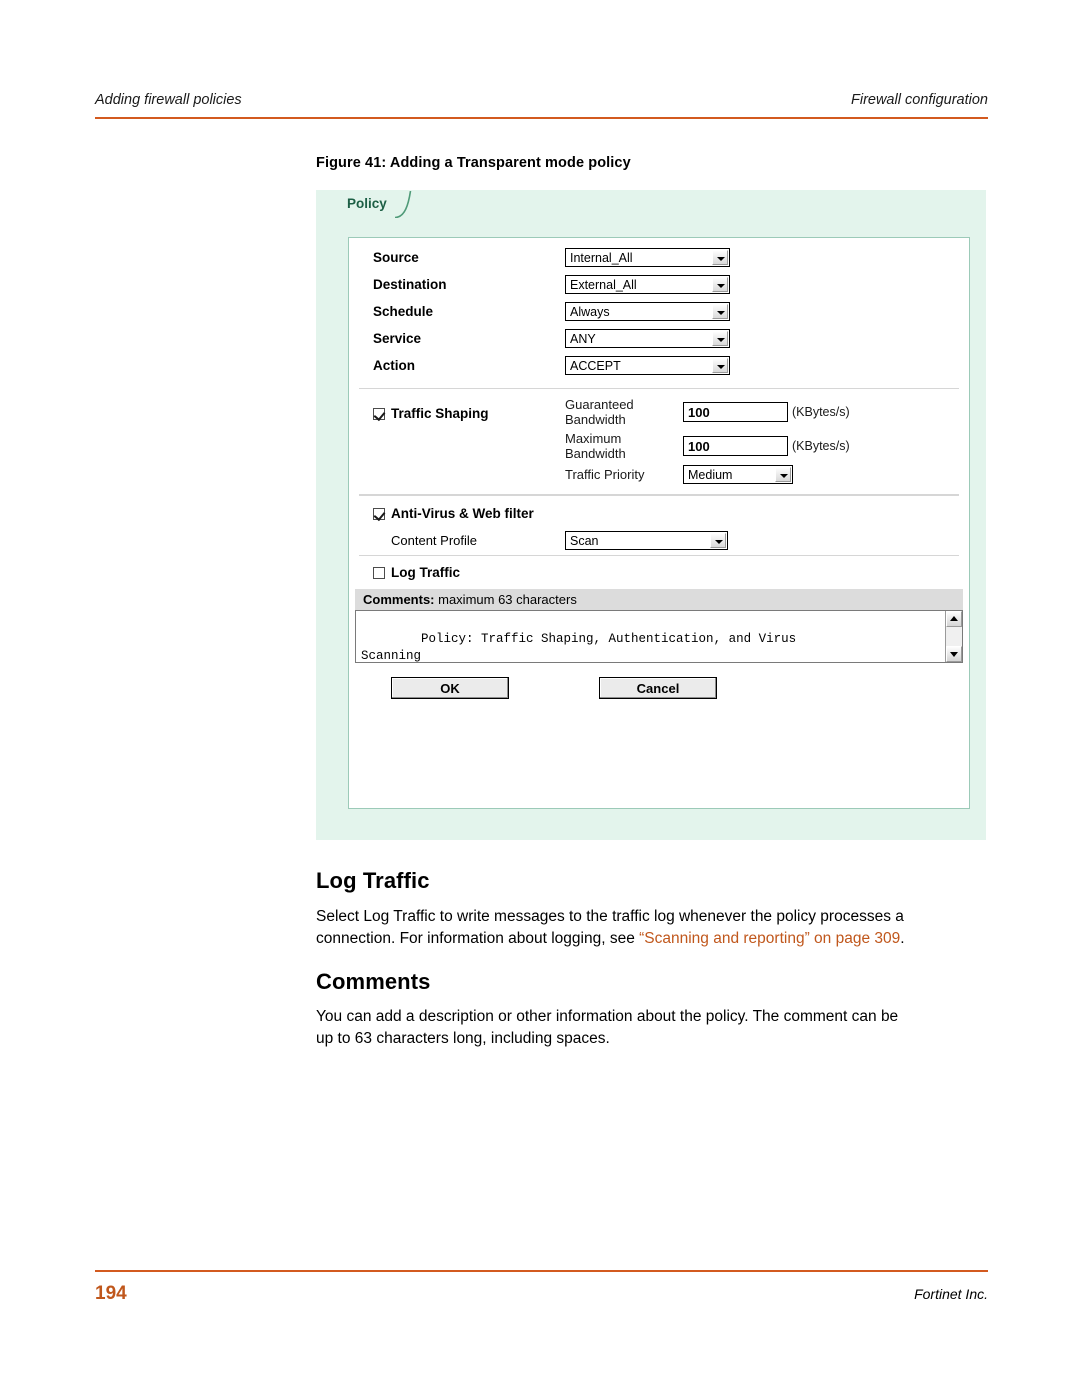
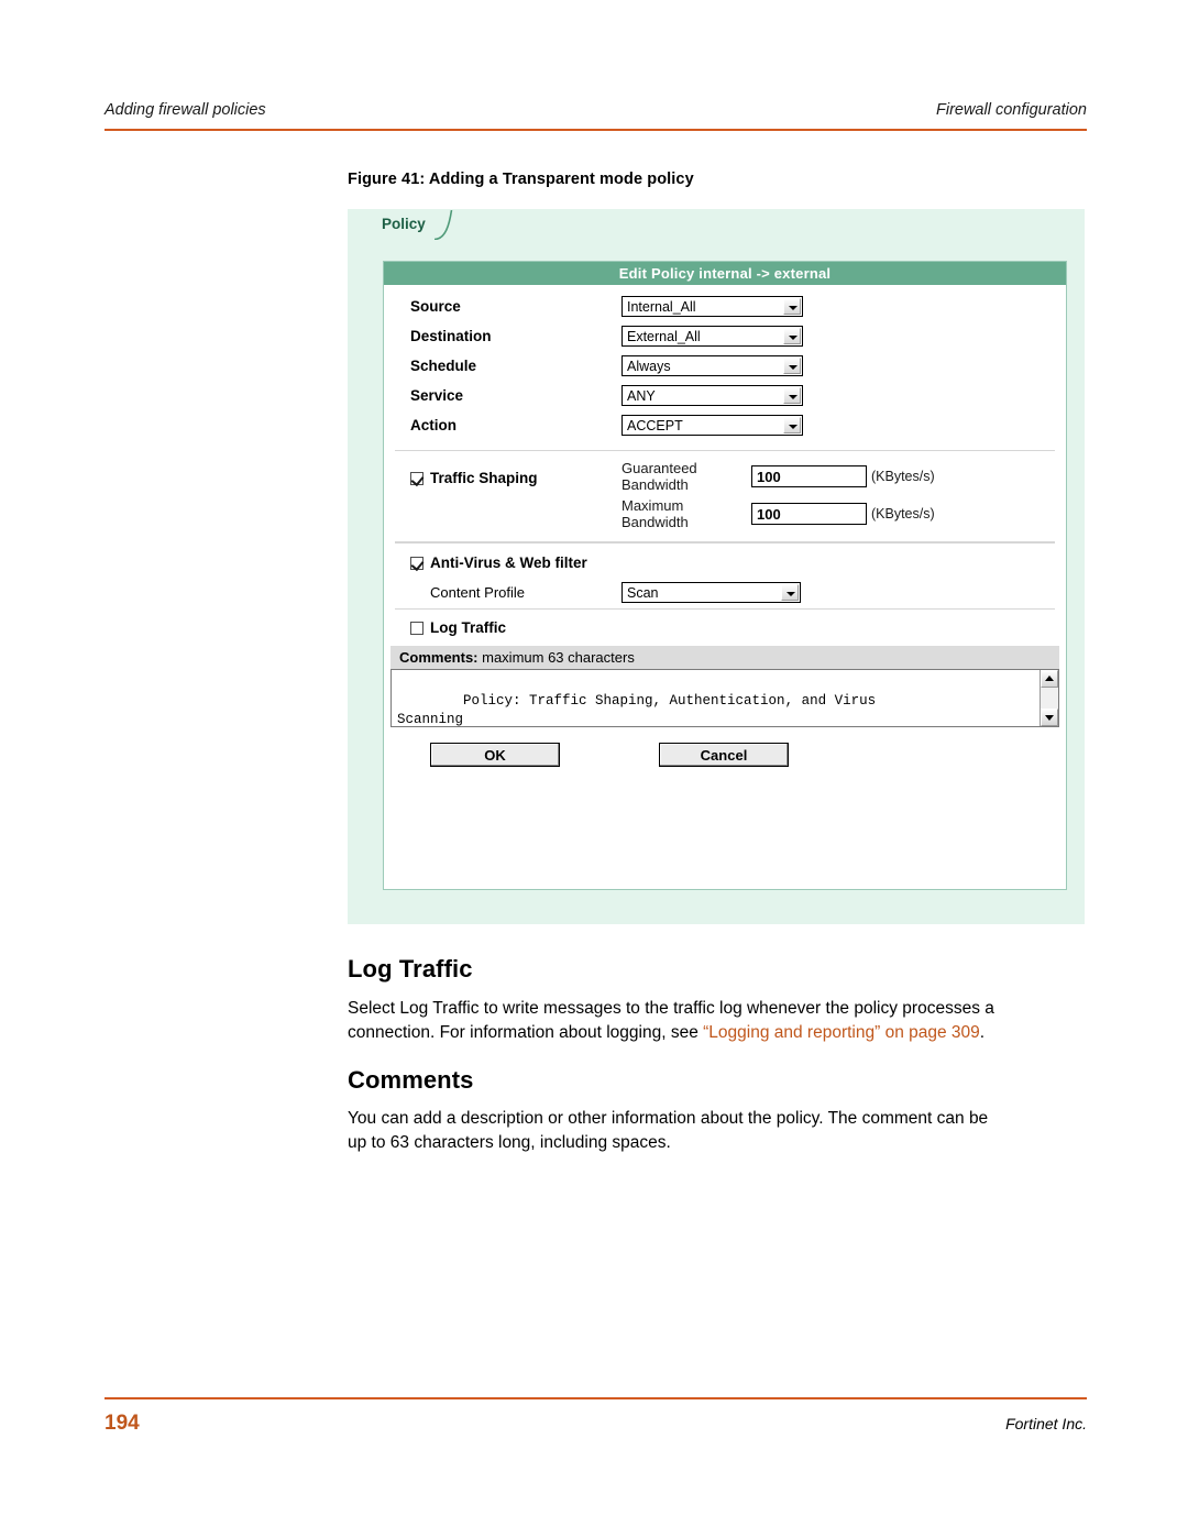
  Adding firewall policies
  Firewall configuration
  Figure 41: Adding a Transparent mode policy
  Policy
+ Edit Policy internal -> external
  Source
  Internal_All
  Destination
  External_All
  Schedule
  Always
  Service
  ANY
  Action
  ACCEPT
  Traffic Shaping
  Guaranteed
  Bandwidth
  100
  (KBytes/s)
  Maximum
  Bandwidth
  100
  (KBytes/s)
- Traffic Priority
- Medium
  Anti-Virus & Web filter
  Content Profile
  Scan
  Log Traffic
  Comments: maximum 63 characters
  Policy: Traffic Shaping, Authentication, and Virus
  Scanning
  OK
  Cancel
  Log Traffic
  Select Log Traffic to write messages to the traffic log whenever the policy processes a
- connection. For information about logging, see “Scanning and reporting” on page 309.
+ connection. For information about logging, see “Logging and reporting” on page 309.
  Comments
  You can add a description or other information about the policy. The comment can be
  up to 63 characters long, including spaces.
  194
  Fortinet Inc.
